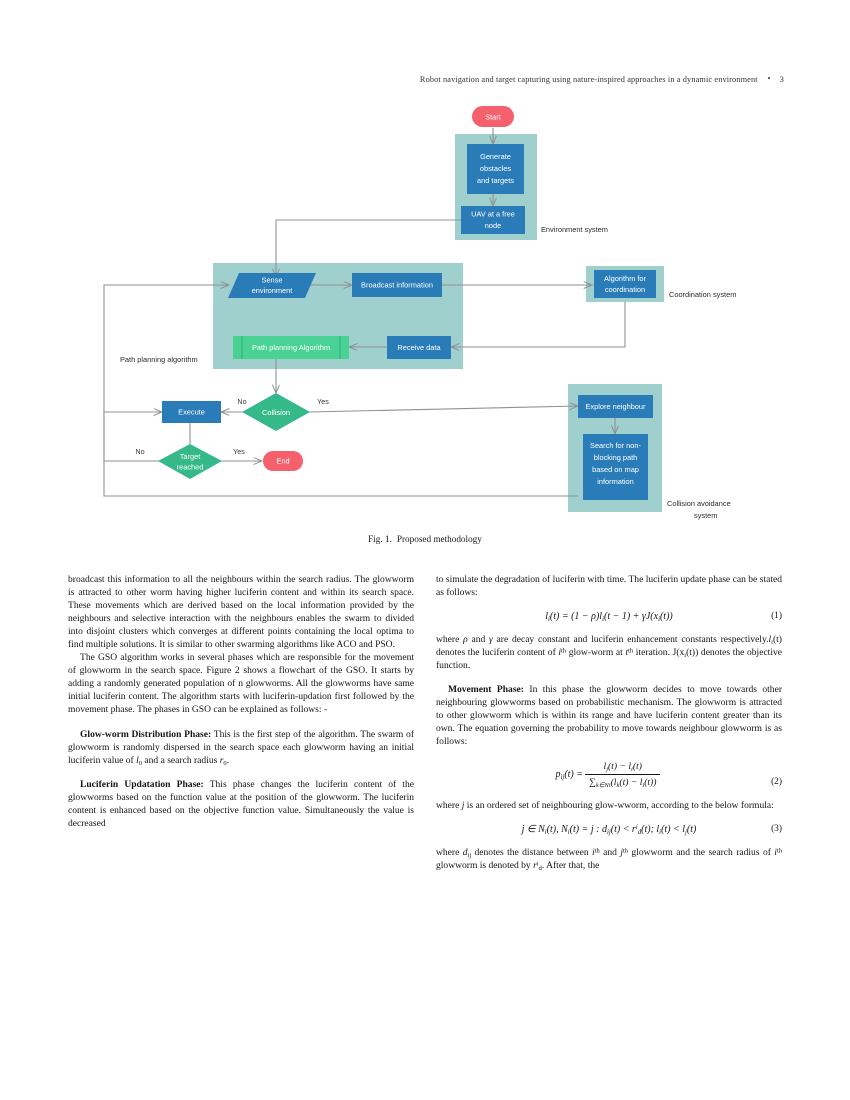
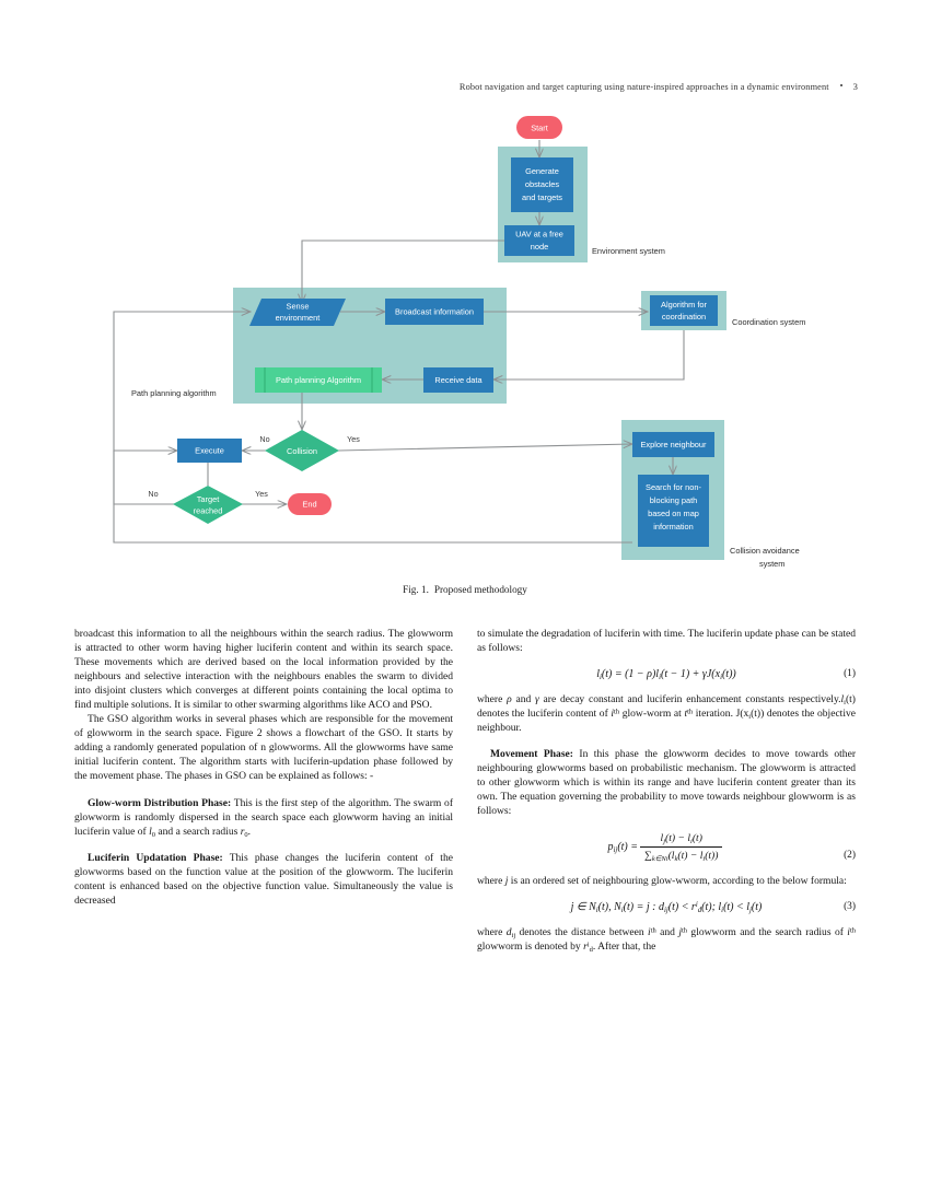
  Robot navigation and target capturing using nature-inspired approaches in a dynamic environment • 3
  Start
  Generate
  obstacles
  and targets
  UAV at a free
  node
  Sense
  environment
  Broadcast information
  Algorithm for
  coordination
  Receive data
  Path planning Algorithm
  Collision
  Execute
  Target
  reached
  End
  Explore neighbour
  Search for non-
  blocking path
  based on map
  information
  No
  Yes
  No
  Yes
  Environment system
  Coordination system
  Path planning algorithm
  Collision avoidance
  system
  Fig. 1. Proposed methodology
  broadcast this information to all the neighbours within the search radius. The glowworm is attracted to other worm having higher luciferin content and within its search space. These movements which are derived based on the local information provided by the neighbours and selective interaction with the neighbours enables the swarm to divided into disjoint clusters which converges at different points containing the local optima to find multiple solutions. It is similar to other swarming algorithms like ACO and PSO.
- The GSO algorithm works in several phases which are responsible for the movement of glowworm in the search space. Figure 2 shows a flowchart of the GSO. It starts by adding a randomly generated population of n glowworms. All the glowworms have same initial luciferin content. The algorithm starts with luciferin-updation first followed by the movement phase. The phases in GSO can be explained as follows: -
+ The GSO algorithm works in several phases which are responsible for the movement of glowworm in the search space. Figure 2 shows a flowchart of the GSO. It starts by adding a randomly generated population of n glowworms. All the glowworms have same initial luciferin content. The algorithm starts with luciferin-updation phase followed by the movement phase. The phases in GSO can be explained as follows: -
  Glow-worm Distribution Phase: This is the first step of the algorithm. The swarm of glowworm is randomly dispersed in the search space each glowworm having an initial luciferin value of l and a search radius r .
  Luciferin Updatation Phase: This phase changes the luciferin content of the glowworms based on the function value at the position of the glowworm. The luciferin content is enhanced based on the objective function value. Simultaneously the value is decreased
  to simulate the degradation of luciferin with time. The luciferin update phase can be stated as follows:
  l (t) = (1 − ρ)l (t − 1) + γJ(x (t))
  (1)
- where ρ and γ are decay constant and luciferin enhancement constants respectively.l (t) denotes the luciferin content of i glow-worm at t iteration. J(x (t)) denotes the objective function.
+ where ρ and γ are decay constant and luciferin enhancement constants respectively.l (t) denotes the luciferin content of i glow-worm at t iteration. J(x (t)) denotes the objective neighbour.
  Movement Phase: In this phase the glowworm decides to move towards other neighbouring glowworms based on probabilistic mechanism. The glowworm is attracted to other glowworm which is within its range and have luciferin content greater than its own. The equation governing the probability to move towards neighbour glowworm is as follows:
  p (t) =
  l (t) − l (t)
  (2)
  where j is an ordered set of neighbouring glow-wworm, according to the below formula:
  j ∈ N (t), N (t) = j : d (t) < r (t); l (t) < l (t)
  (3)
  where d denotes the distance between i and j glowworm and the search radius of i glowworm is denoted by r . After that, the
